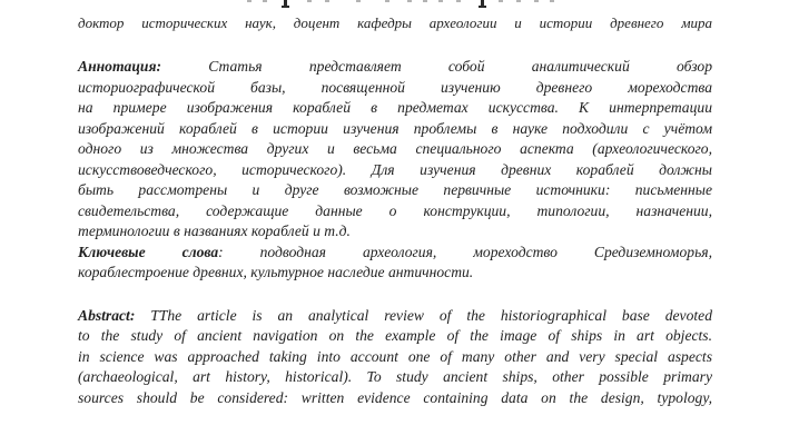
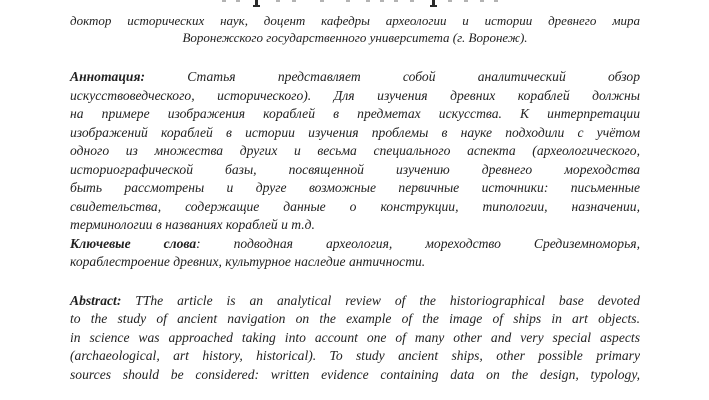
  доктор исторических наук, доцент кафедры археологии и истории древнего мира
+ Воронежского государственного университета (г. Воронеж).
  Аннотация: Статья представляет собой аналитический обзор
- историографической базы, посвященной изучению древнего мореходства
+ искусствоведческого, исторического). Для изучения древних кораблей должны
  на примере изображения кораблей в предметах искусства. К интерпретации
  изображений кораблей в истории изучения проблемы в науке подходили с учётом
  одного из множества других и весьма специального аспекта (археологического,
- искусствоведческого, исторического). Для изучения древних кораблей должны
+ историографической базы, посвященной изучению древнего мореходства
  быть рассмотрены и друге возможные первичные источники: письменные
  свидетельства, содержащие данные о конструкции, типологии, назначении,
  терминологии в названиях кораблей и т.д.
  Ключевые слова: подводная археология, мореходство Средиземноморья,
  кораблестроение древних, культурное наследие античности.
  Abstract: TThe article is an analytical review of the historiographical base devoted
  to the study of ancient navigation on the example of the image of ships in art objects.
  in science was approached taking into account one of many other and very special aspects
  (archaeological, art history, historical). To study ancient ships, other possible primary
  sources should be considered: written evidence containing data on the design, typology,
